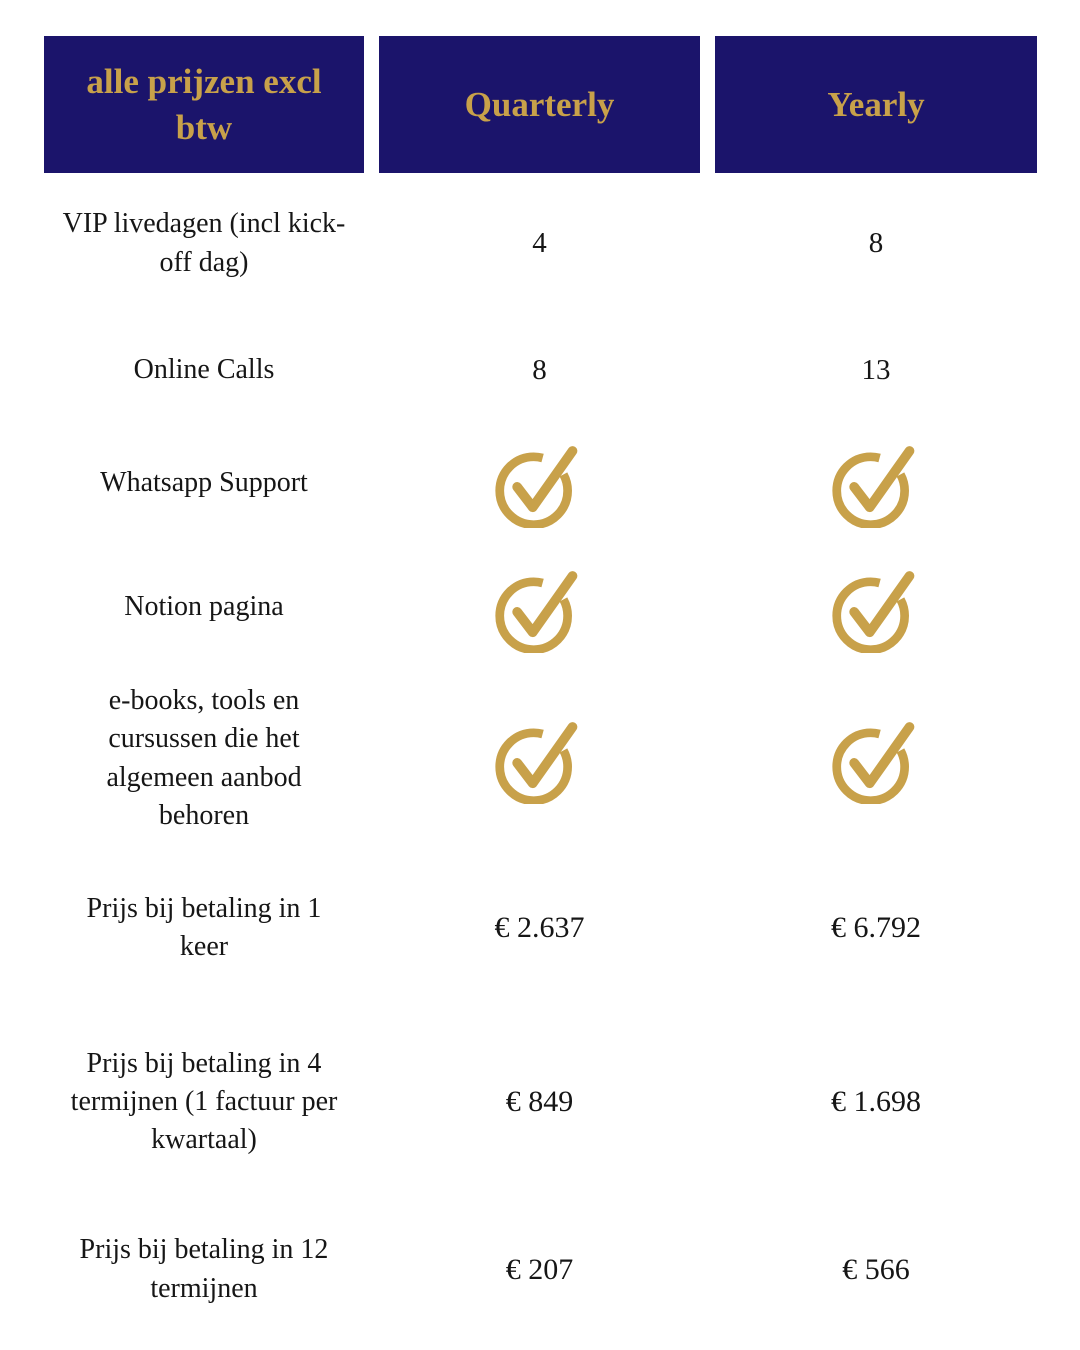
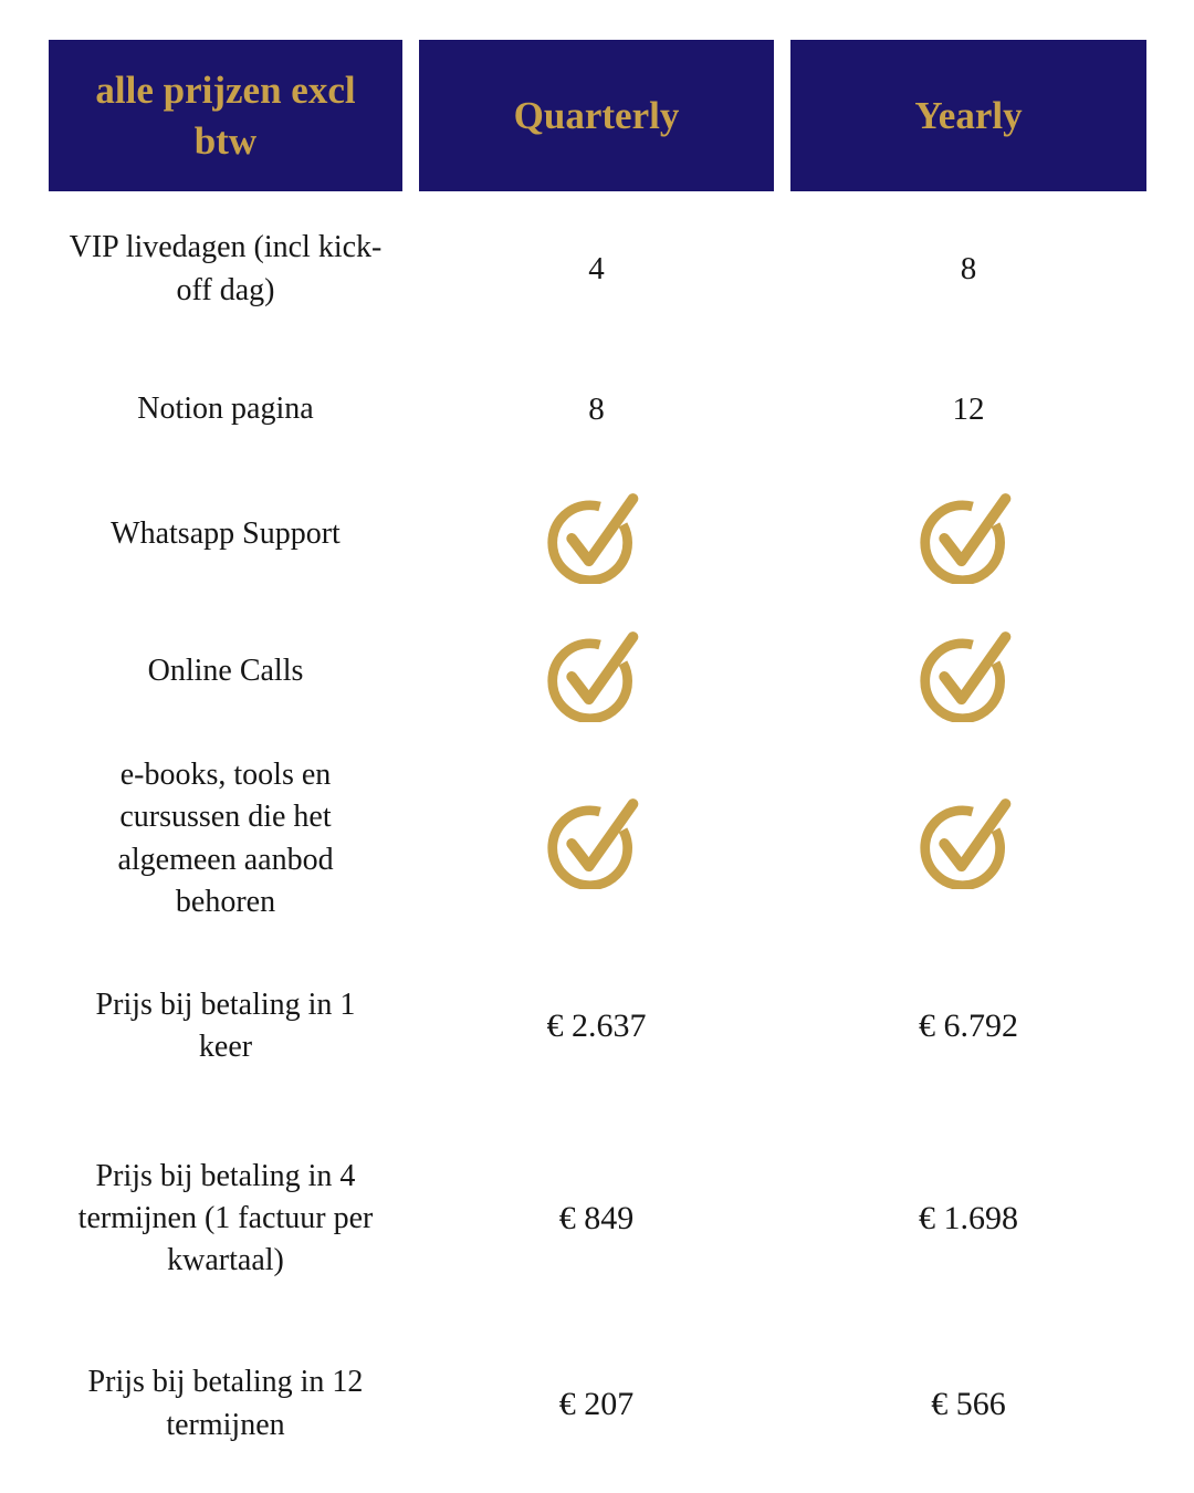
  alle prijzen excl btw
  Quarterly
  Yearly
  VIP livedagen (incl kick-off dag)
  4
  8
- Online Calls
+ Notion pagina
  8
- 13
+ 12
  Whatsapp Support
- Notion pagina
+ Online Calls
  e-books, tools en cursussen die het algemeen aanbod behoren
  Prijs bij betaling in 1 keer
  € 2.637
  € 6.792
  Prijs bij betaling in 4 termijnen (1 factuur per kwartaal)
  € 849
  € 1.698
  Prijs bij betaling in 12 termijnen
  € 207
  € 566
